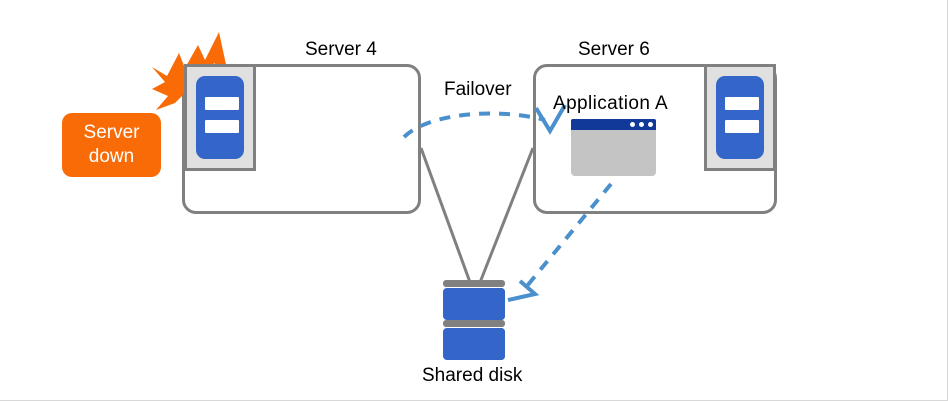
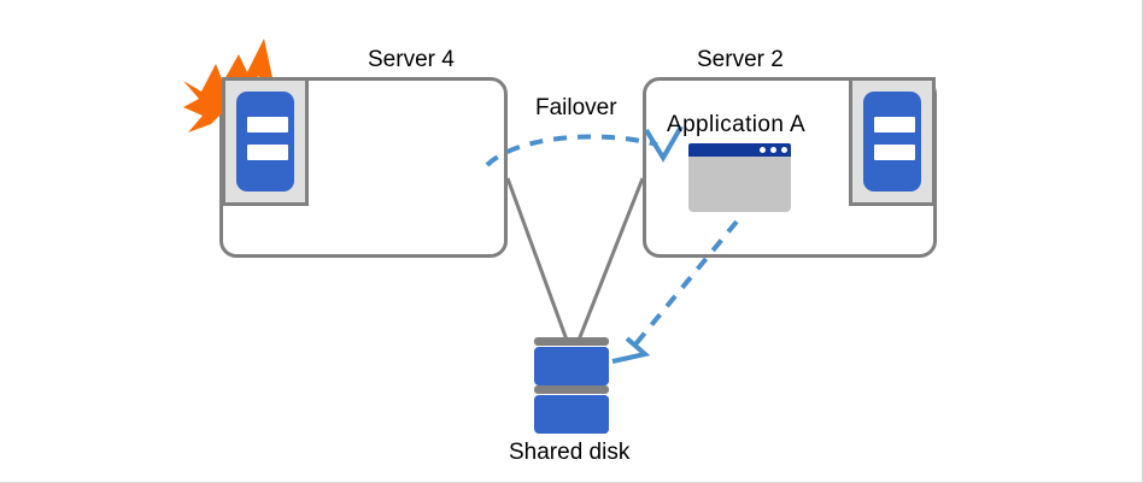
- Server
- down
  Server 4
- Server 6
+ Server 2
  Failover
  Application A
  Shared disk
